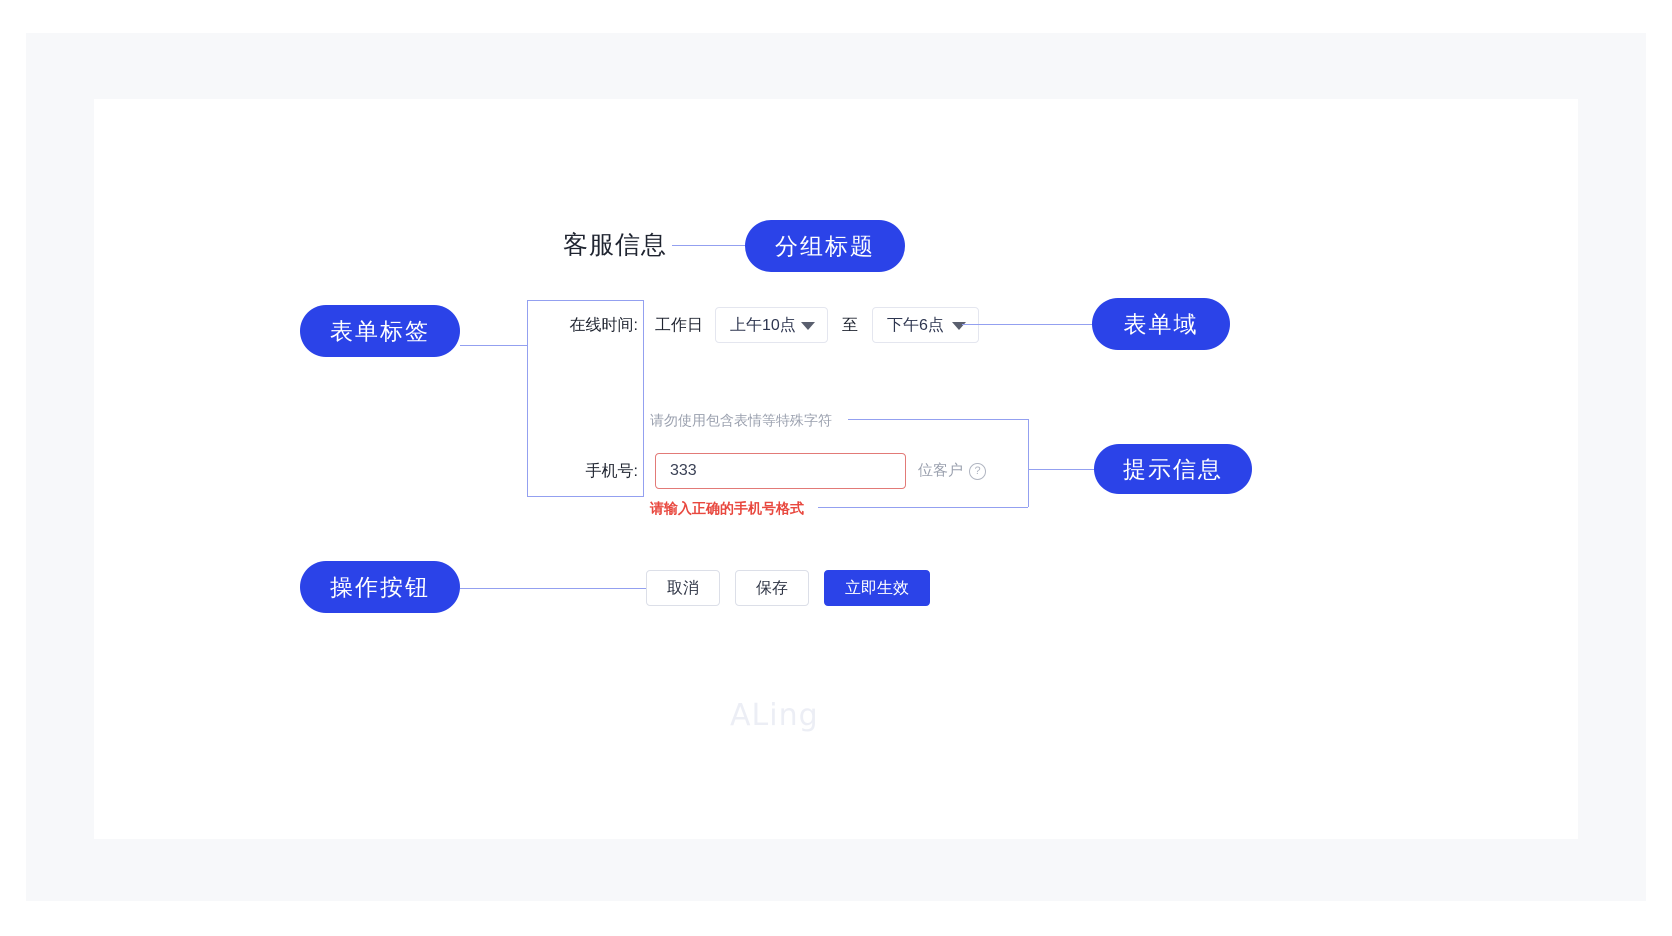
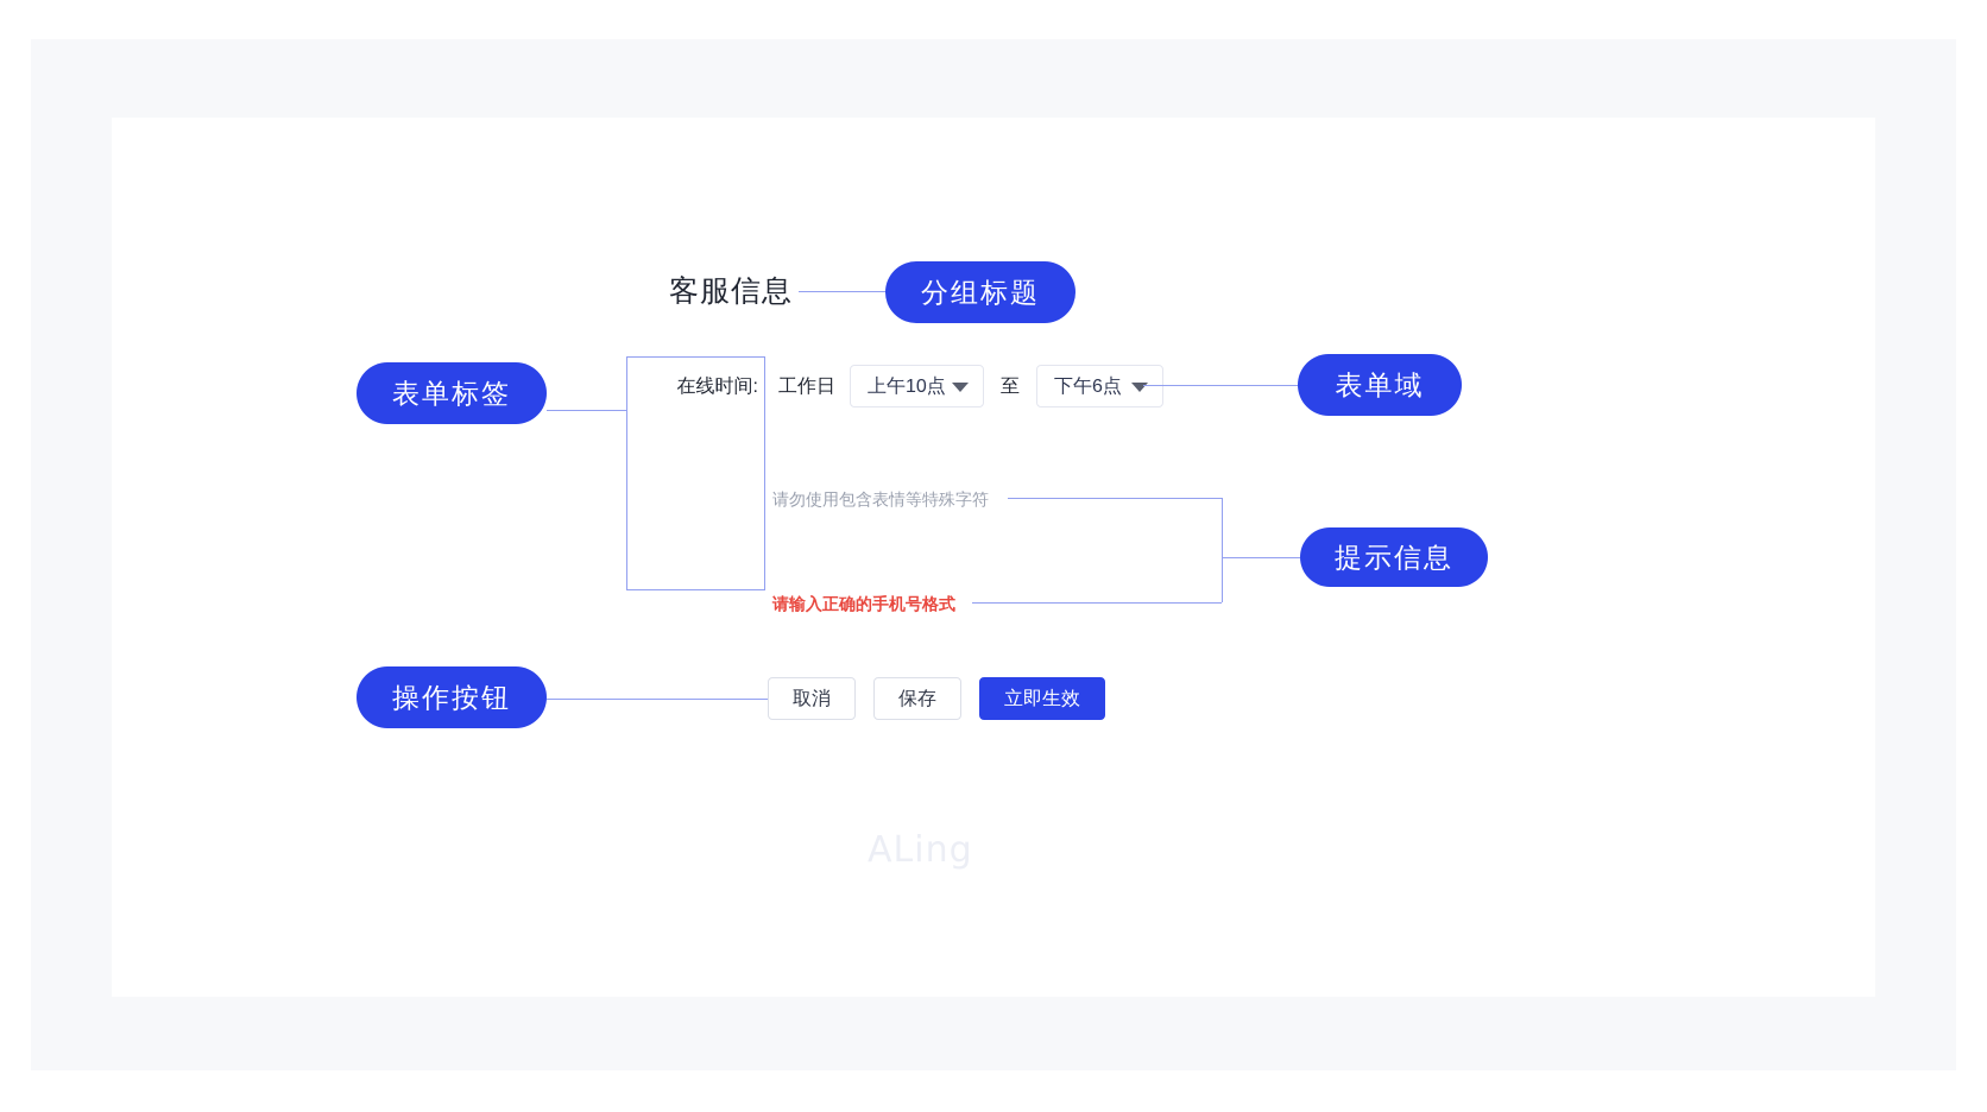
  客服信息
  分组标题
  表单标签
  在线时间:
  工作日
  上午10点
  至
  下午6点
  表单域
  请勿使用包含表情等特殊字符
- 手机号:
- 333
- 位客户
- ?
  请输入正确的手机号格式
  提示信息
  取消
  保存
  立即生效
  操作按钮
